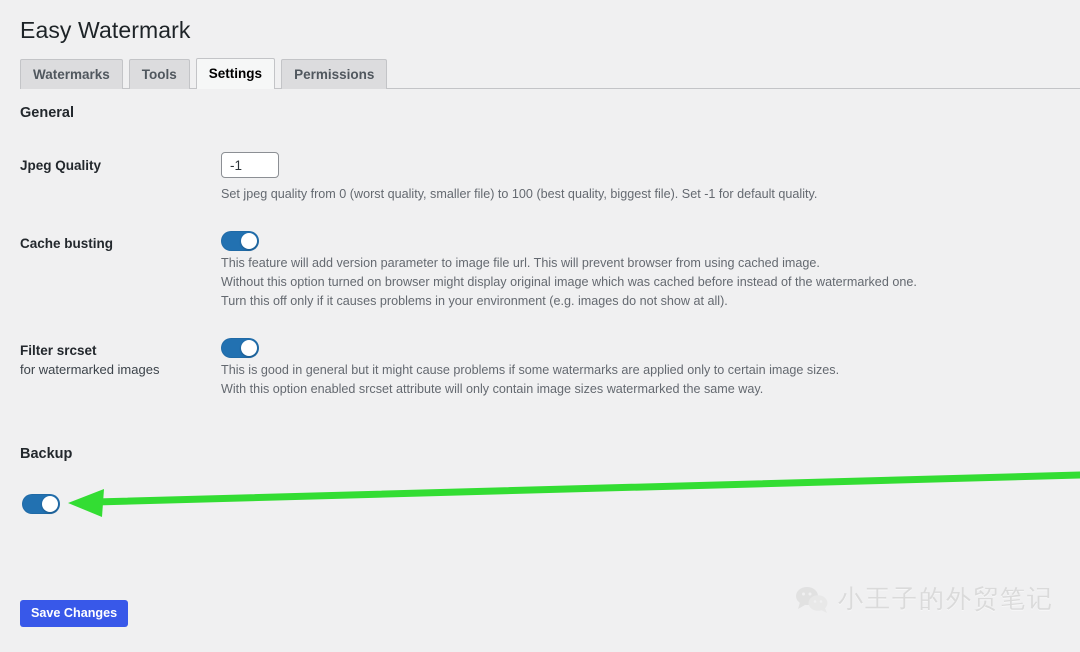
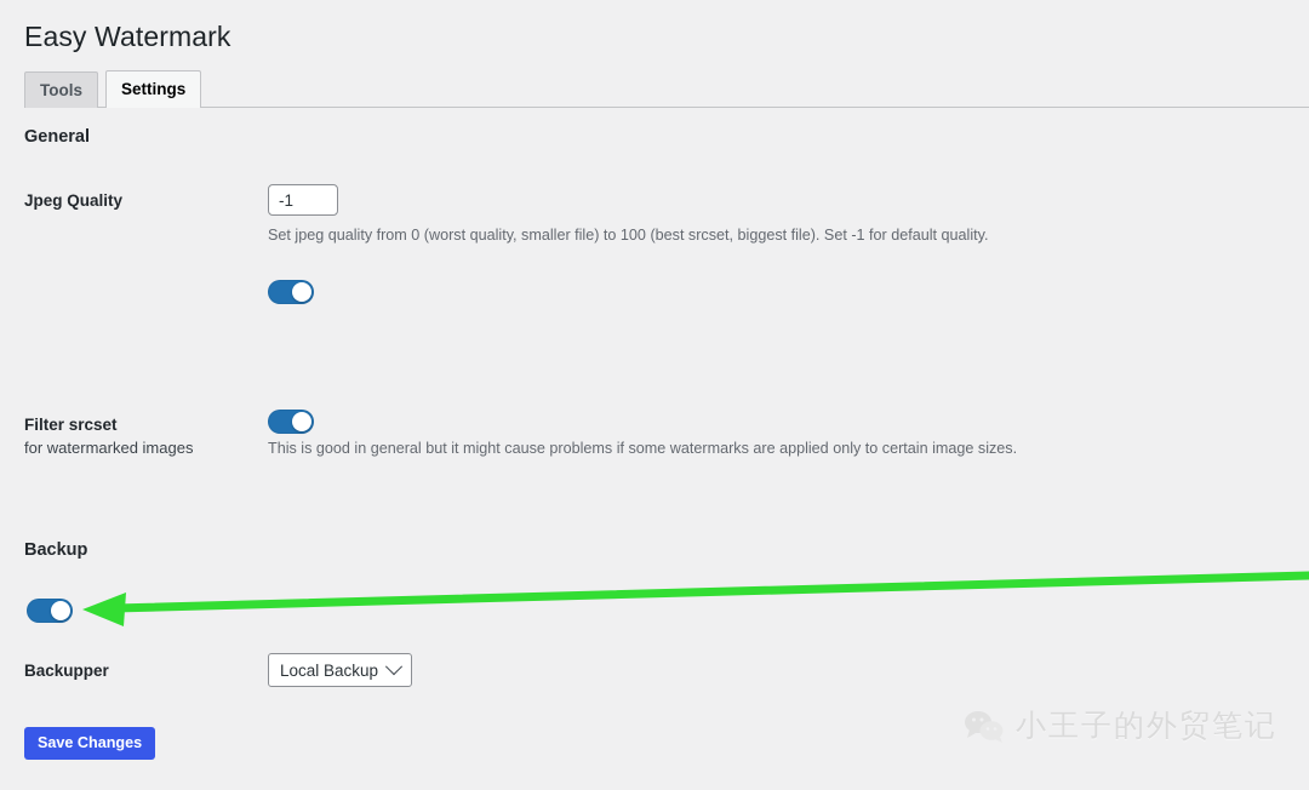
  Easy Watermark
- Watermarks
  Tools
  Settings
- Permissions
  General
  Jpeg Quality
  -1
- Set jpeg quality from 0 (worst quality, smaller file) to 100 (best quality, biggest file). Set -1 for default quality.
+ Set jpeg quality from 0 (worst quality, smaller file) to 100 (best srcset, biggest file). Set -1 for default quality.
- Cache busting
- This feature will add version parameter to image file url. This will prevent browser from using cached image.
- Without this option turned on browser might display original image which was cached before instead of the watermarked one.
- Turn this off only if it causes problems in your environment (e.g. images do not show at all).
  Filter srcset
  for watermarked images
  This is good in general but it might cause problems if some watermarks are applied only to certain image sizes.
- With this option enabled srcset attribute will only contain image sizes watermarked the same way.
  Backup
+ Backupper
+ Local Backup
  Save Changes
  小王子的外贸笔记
